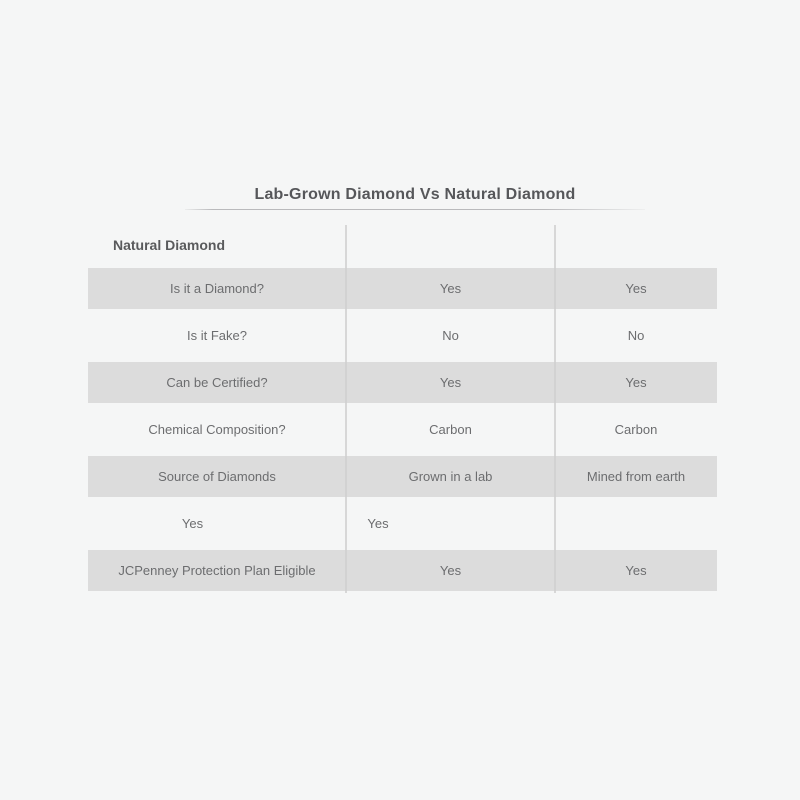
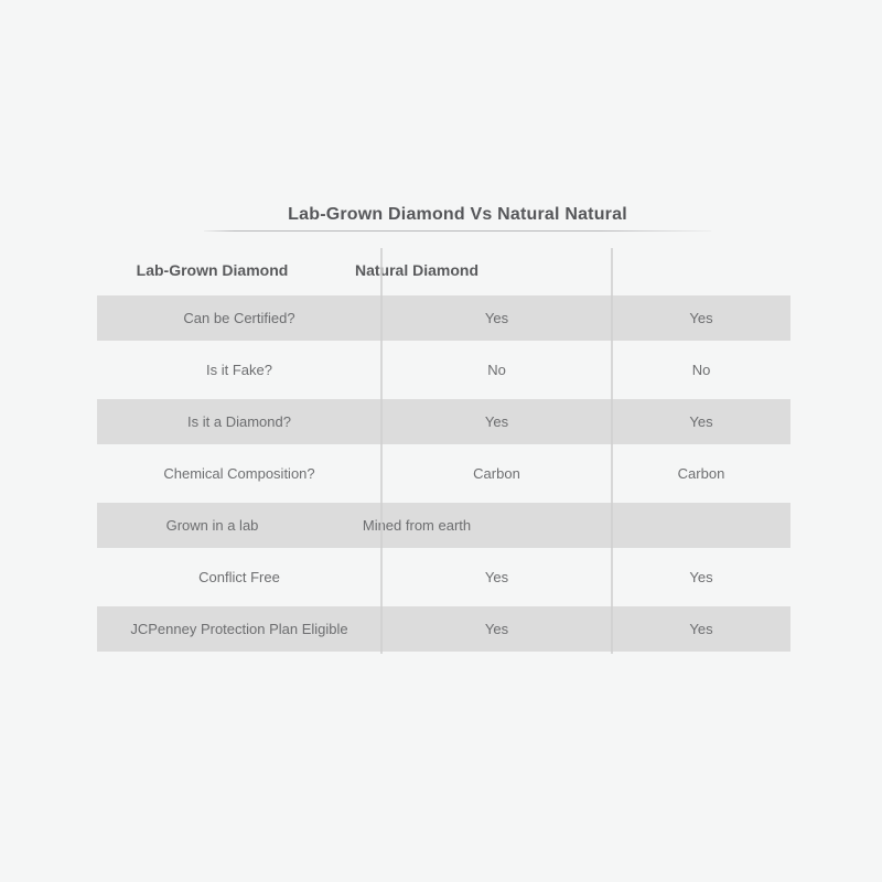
- Lab-Grown Diamond Vs Natural Diamond
+ Lab-Grown Diamond Vs Natural Natural
+ Lab-Grown Diamond
  Natural Diamond
- Is it a Diamond?
+ Can be Certified?
  Yes
  Yes
  Is it Fake?
  No
  No
- Can be Certified?
+ Is it a Diamond?
  Yes
  Yes
  Chemical Composition?
  Carbon
  Carbon
- Source of Diamonds
  Grown in a lab
  Mined from earth
+ Conflict Free
  Yes
  Yes
  JCPenney Protection Plan Eligible
  Yes
  Yes
